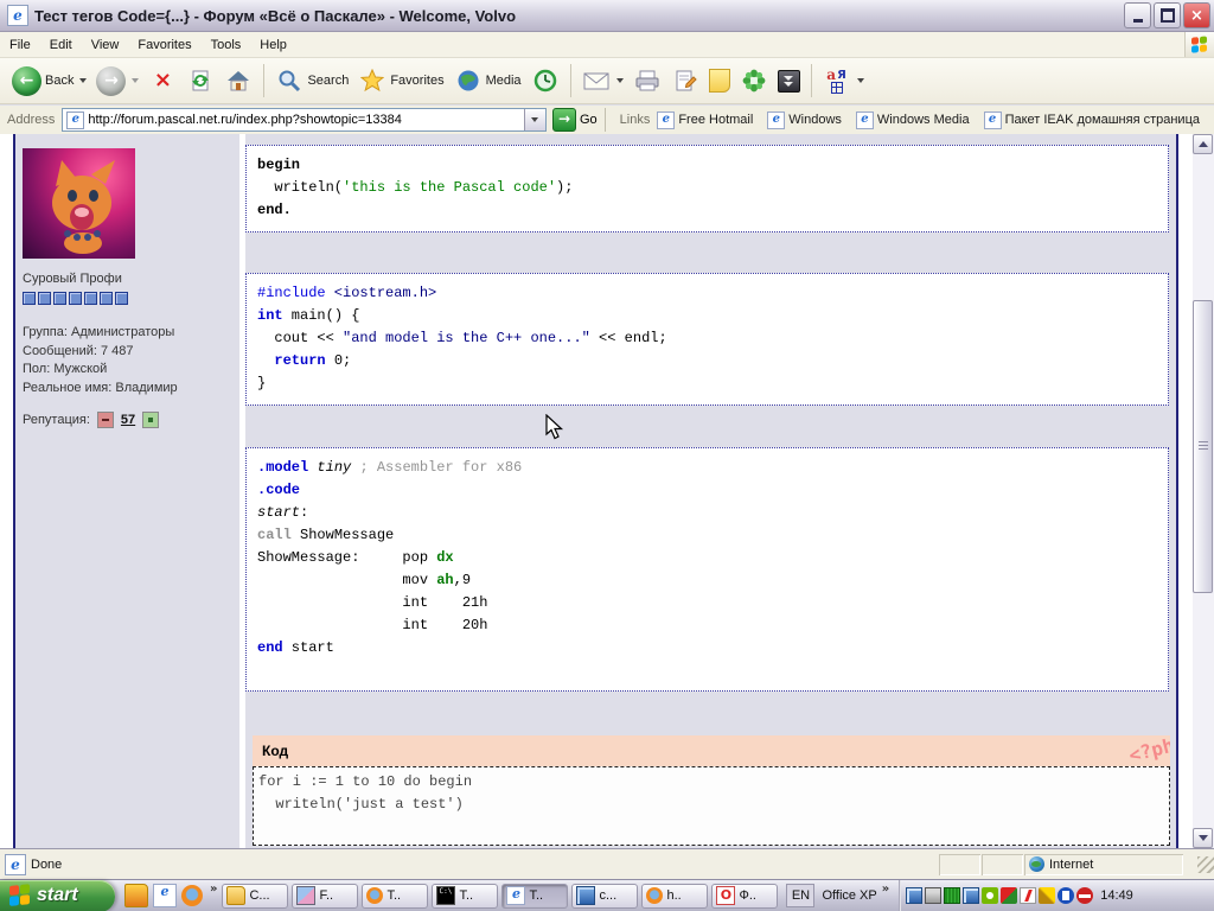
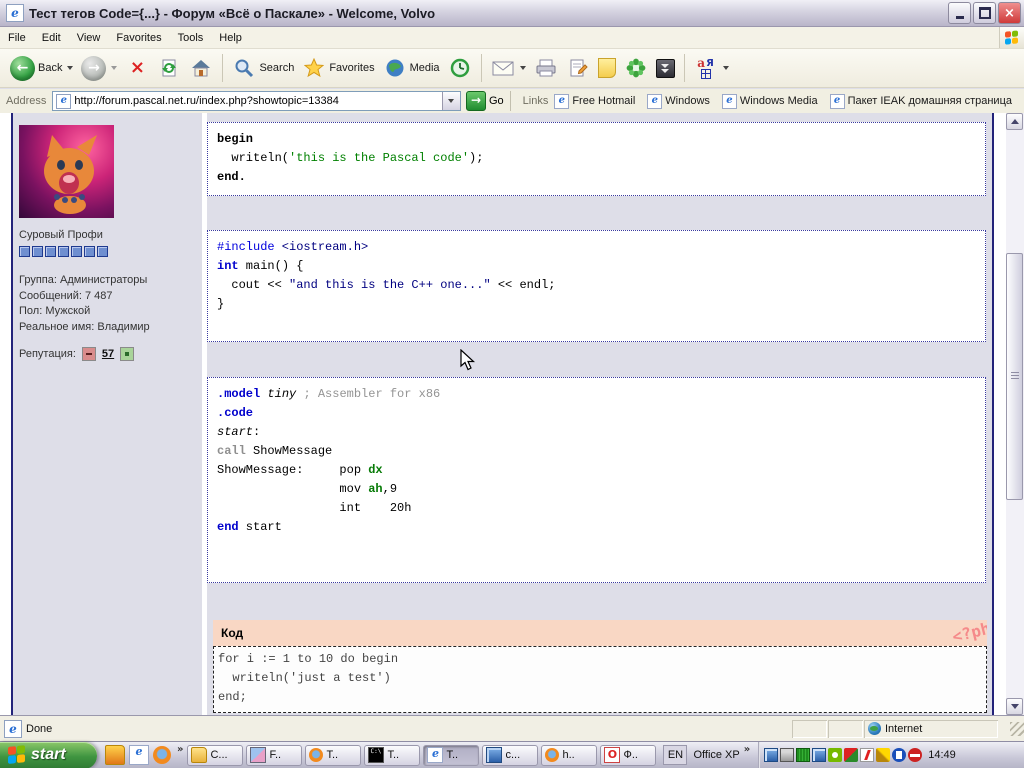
  e
  Тест тегов Code={...} - Форум «Всё о Паскале» - Welcome, Volvo
  ×
  File
  Edit
  View
  Favorites
  Tools
  Help
  ←
  Back
  →
  ×
  Search
  Favorites
  Media
  а
  Я
  Address
  e
  http://forum.pascal.net.ru/index.php?showtopic=13384
  →
  Go
  Links
  e
  Free Hotmail
  e
  Windows
  e
  Windows Media
  e
  Пакет IEAK домашняя страница
  Суровый Профи
  Группа: Администраторы
  Сообщений: 7 487
  Пол: Мужской
  Реальное имя: Владимир
  Репутация:
  57
  begin
  writeln('this is the Pascal code');
  end.
  #include <iostream.h>
  int main() {
- cout << "and model is the C++ one..." << endl;
+ cout << "and this is the C++ one..." << endl;
- return 0;
  }
  .model tiny ; Assembler for x86
  .code
  start:
  call ShowMessage
  ShowMessage: pop dx
  mov ah,9
- int 21h
  int 20h
  end start
  Код
  for i := 1 to 10 do begin
  writeln('just a test')
+ end;
  e
  Done
  Internet
  start
  »
  C...
  F..
  T..
  T..
  T..
  c...
  h..
  Ф..
  EN
  Office XP
  »
  14:49
